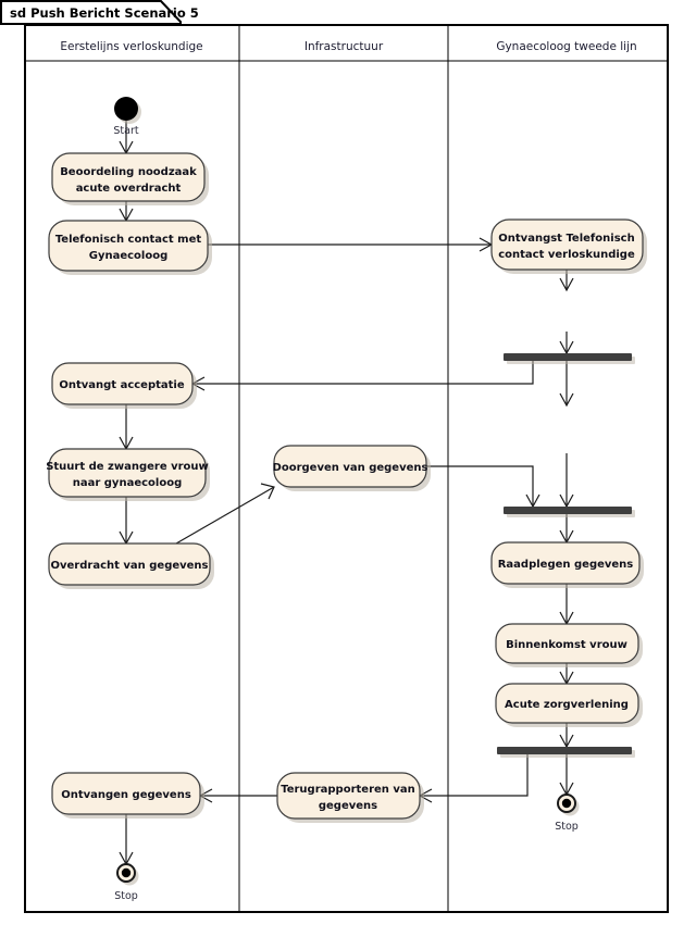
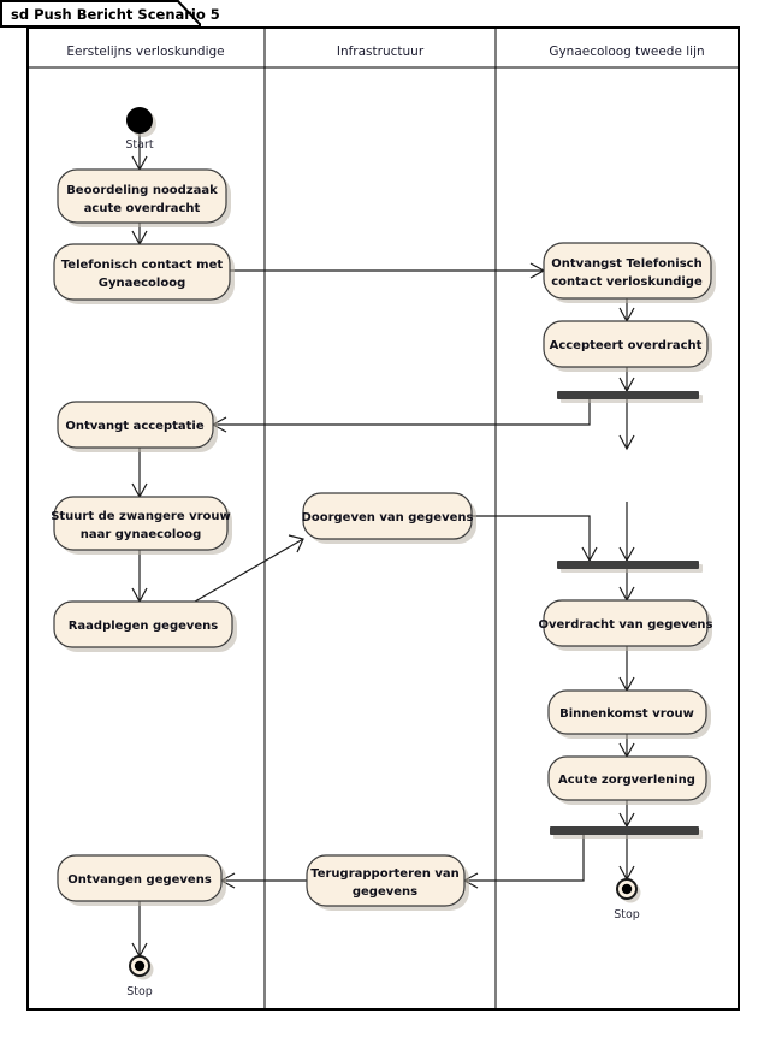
  sd Push Bericht Scenario 5
  Eerstelijns verloskundige
  Infrastructuur
  Gynaecoloog tweede lijn
  Beoordeling noodzaak
  acute overdracht
  Telefonisch contact met
  Gynaecoloog
  Ontvangt acceptatie
  Stuurt de zwangere vrouw
  naar gynaecoloog
- Overdracht van gegevens
+ Raadplegen gegevens
  Ontvangen gegevens
  Doorgeven van gegevens
  Terugrapporteren van
  gegevens
  Ontvangst Telefonisch
  contact verloskundige
+ Accepteert overdracht
- Raadplegen gegevens
+ Overdracht van gegevens
  Binnenkomst vrouw
  Acute zorgverlening
  Start
  Stop
  Stop
